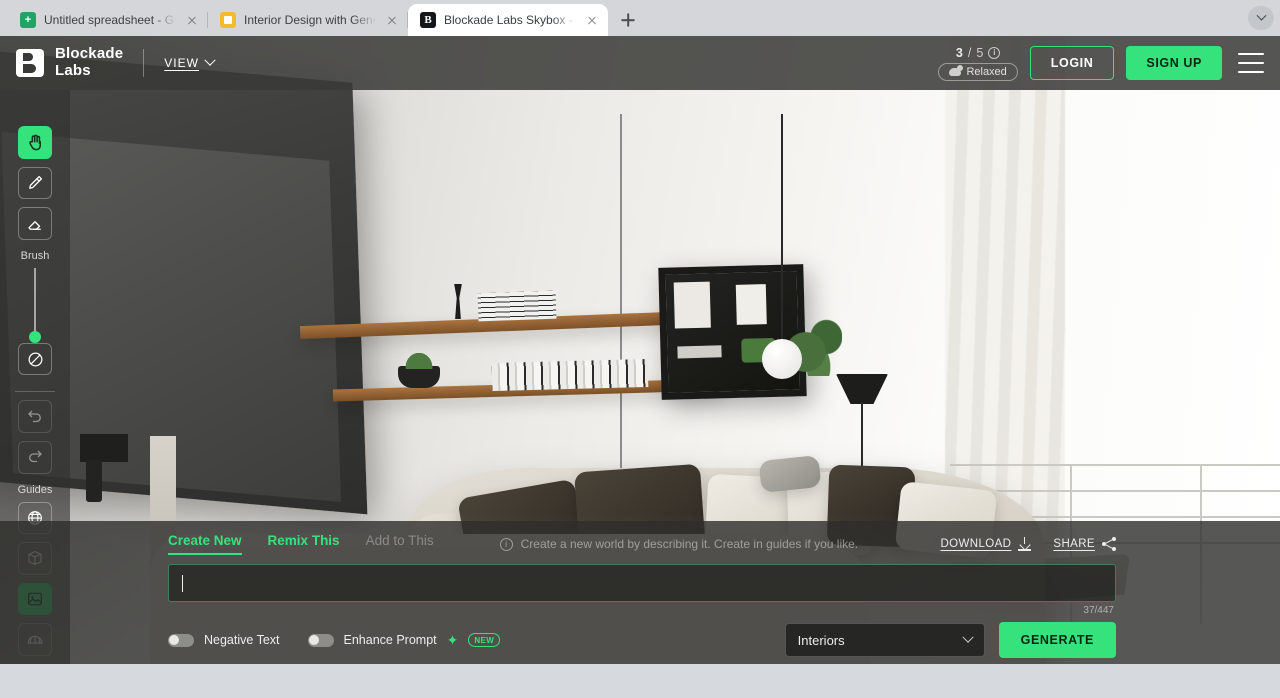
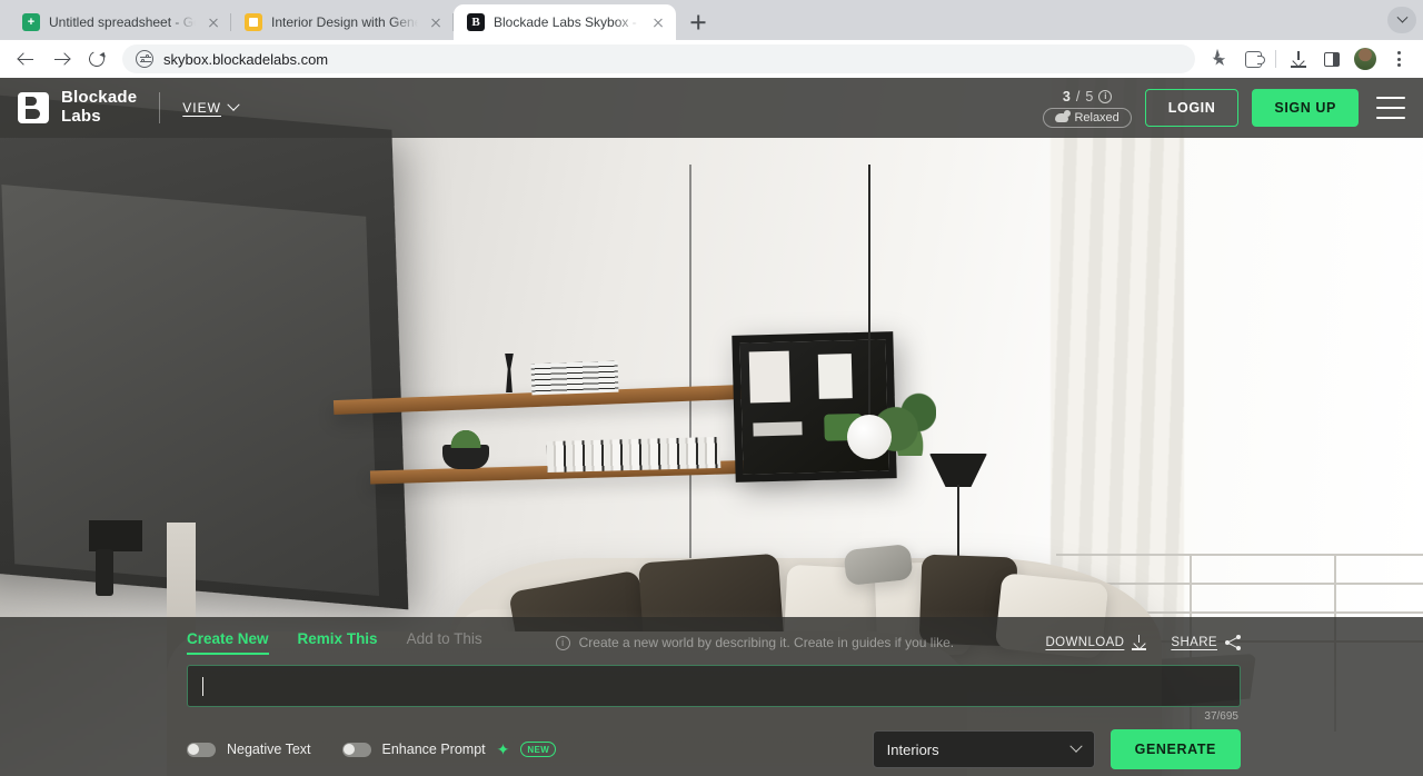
  +
  Untitled spreadsheet - G
  Interior Design with Gen
  B
  Blockade Labs Skybox -
+ skybox.blockadelabs.com
  Blockade
  Labs
  VIEW
  3
  /
  5
  i
  Relaxed
  LOGIN
  SIGN UP
- Brush
- Guides
  Create New
  Remix This
  Add to This
  i
  Create a new world by describing it. Create in guides if you like.
  DOWNLOAD
  SHARE
- 37/447
+ 37/695
  Negative Text
  Enhance Prompt
  ✦
  NEW
  Interiors
  GENERATE
